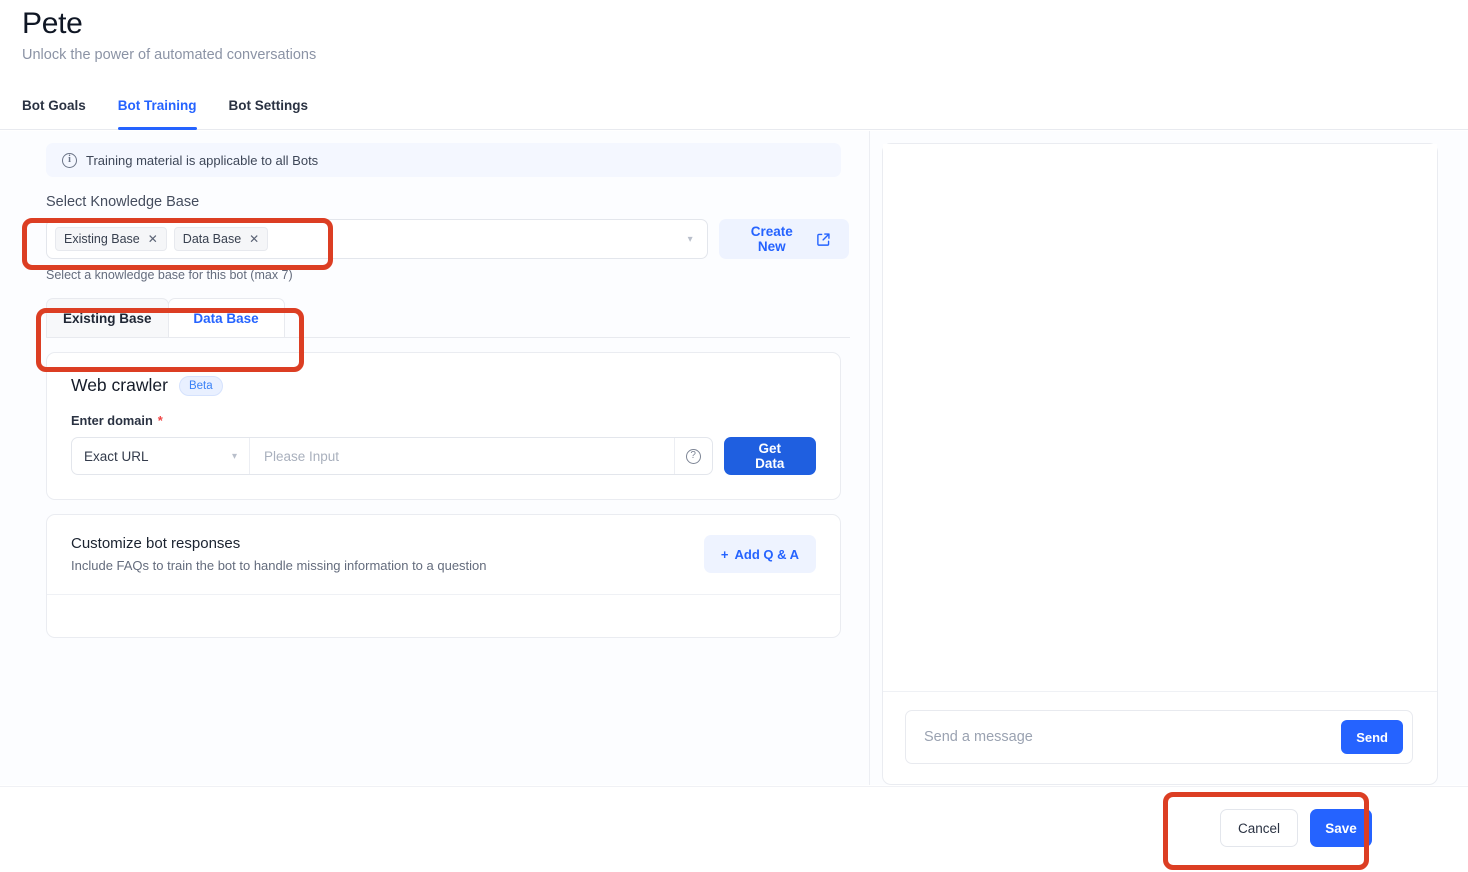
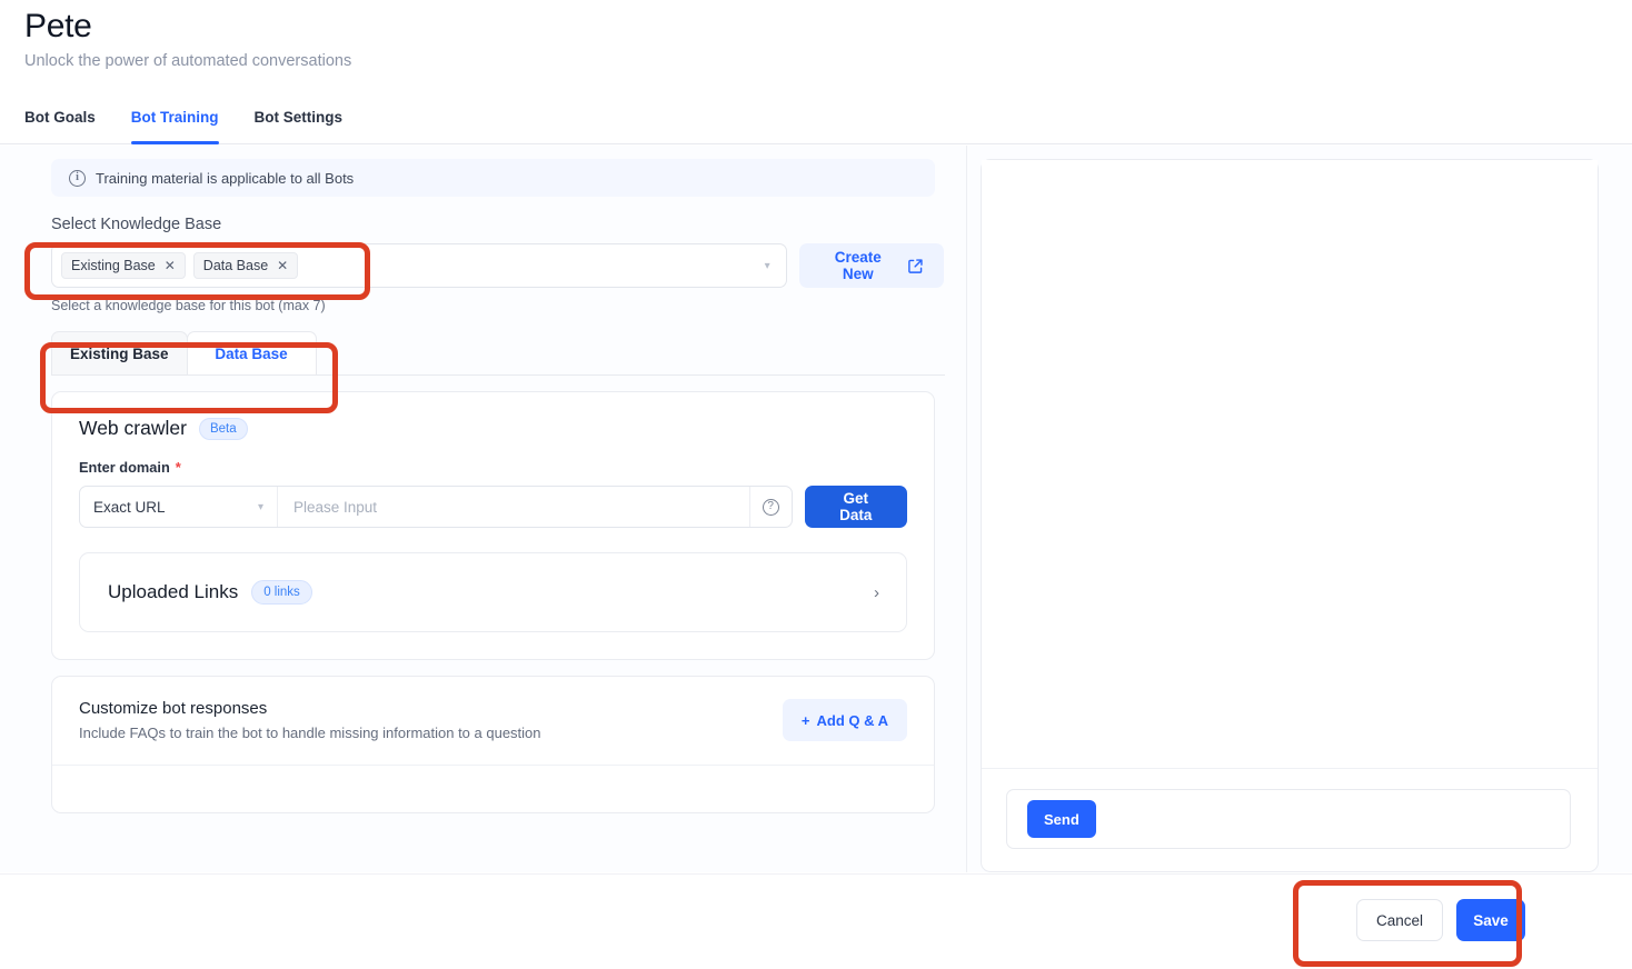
  Pete
  Unlock the power of automated conversations
  Bot Goals
  Bot Training
  Bot Settings
  i
  Training material is applicable to all Bots
  Select Knowledge Base
  Existing Base
  ✕
  Data Base
  ✕
  ▾
  Create New
  Select a knowledge base for this bot (max 7)
  Existing Base
  Data Base
  Web crawler
  Beta
  Enter domain
  *
  Exact URL
  ▾
  Please Input
  ?
  Get Data
+ Uploaded Links
+ 0 links
+ ›
  Customize bot responses
  Include FAQs to train the bot to handle missing information to a question
  +
  Add Q & A
- Send a message
  Send
  Cancel
  Save
